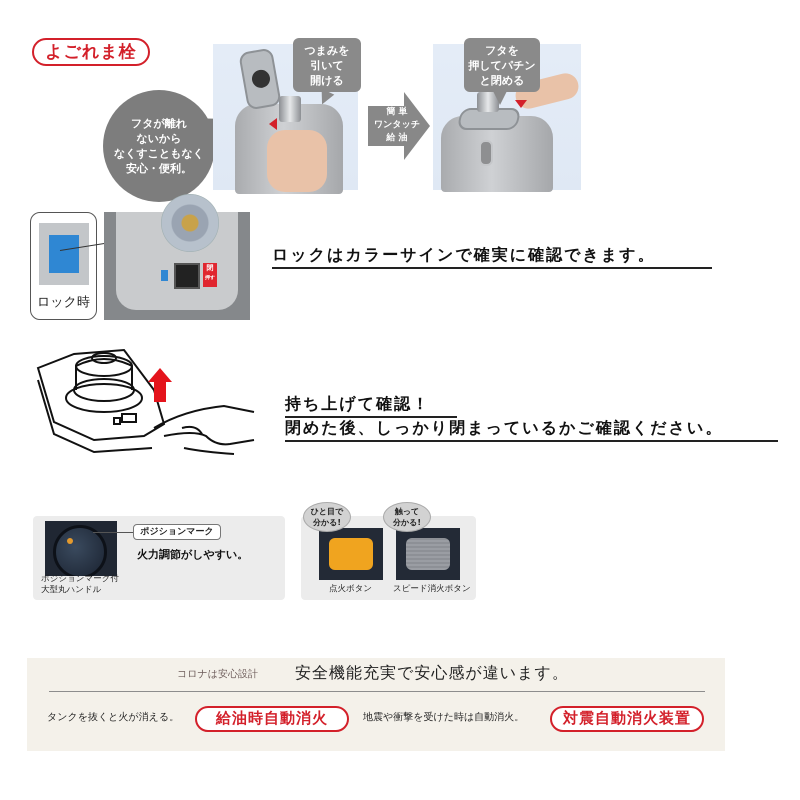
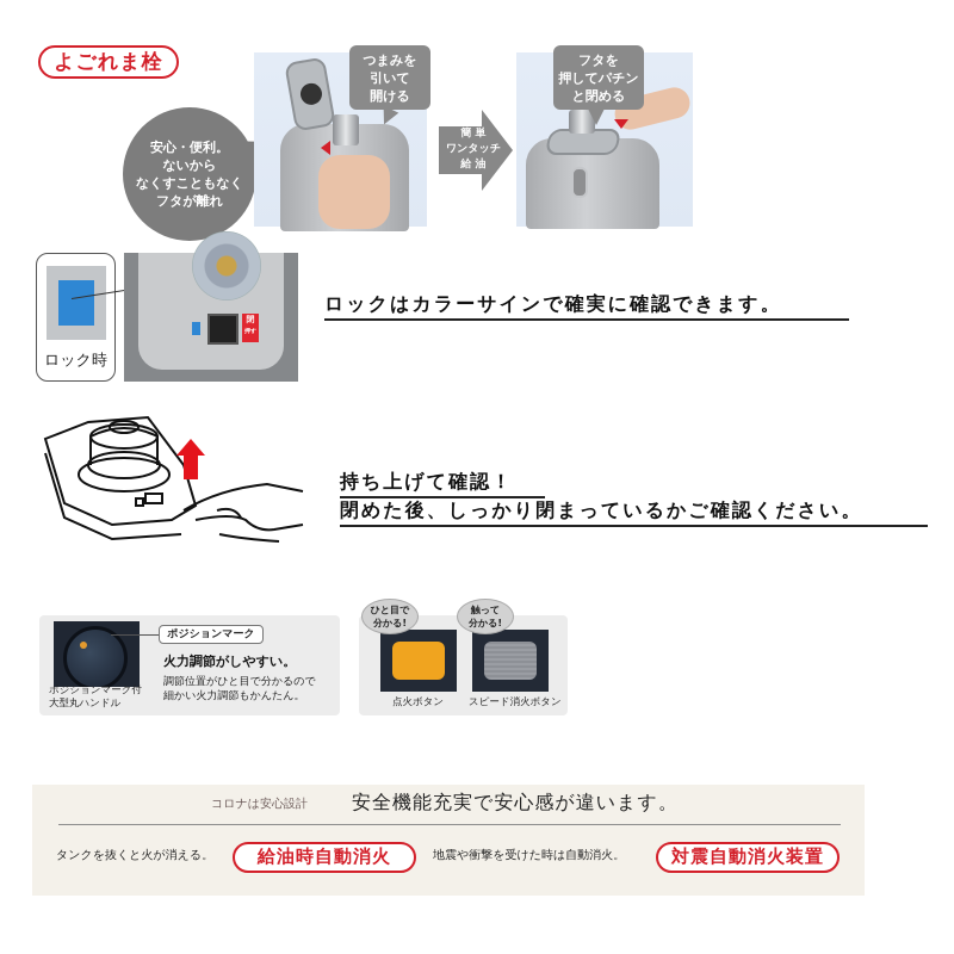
  よごれま栓
- フタが離れ
+ 安心・便利。
  ないから
  なくすこともなく
- 安心・便利。
+ フタが離れ
  つまみを
  引いて
  開ける
  簡 単
  ワンタッチ
  給 油
  フタを
  押してパチン
  と閉める
  ロック時
  閉
  ロックはカラーサインで確実に確認できます。
  持ち上げて確認！
  閉めた後、しっかり閉まっているかご確認ください。
  ポジションマーク
  ポジションマーク付
  大型丸ハンドル
  火力調節がしやすい。
+ 調節位置がひと目で分かるので
+ 細かい火力調節もかんたん。
  ひと目で
  分かる!
  点火ボタン
  触って
  分かる!
  スピード消火ボタン
  コロナは安心設計
  安全機能充実で安心感が違います。
  タンクを抜くと火が消える。
  給油時自動消火
  地震や衝撃を受けた時は自動消火。
  対震自動消火装置
